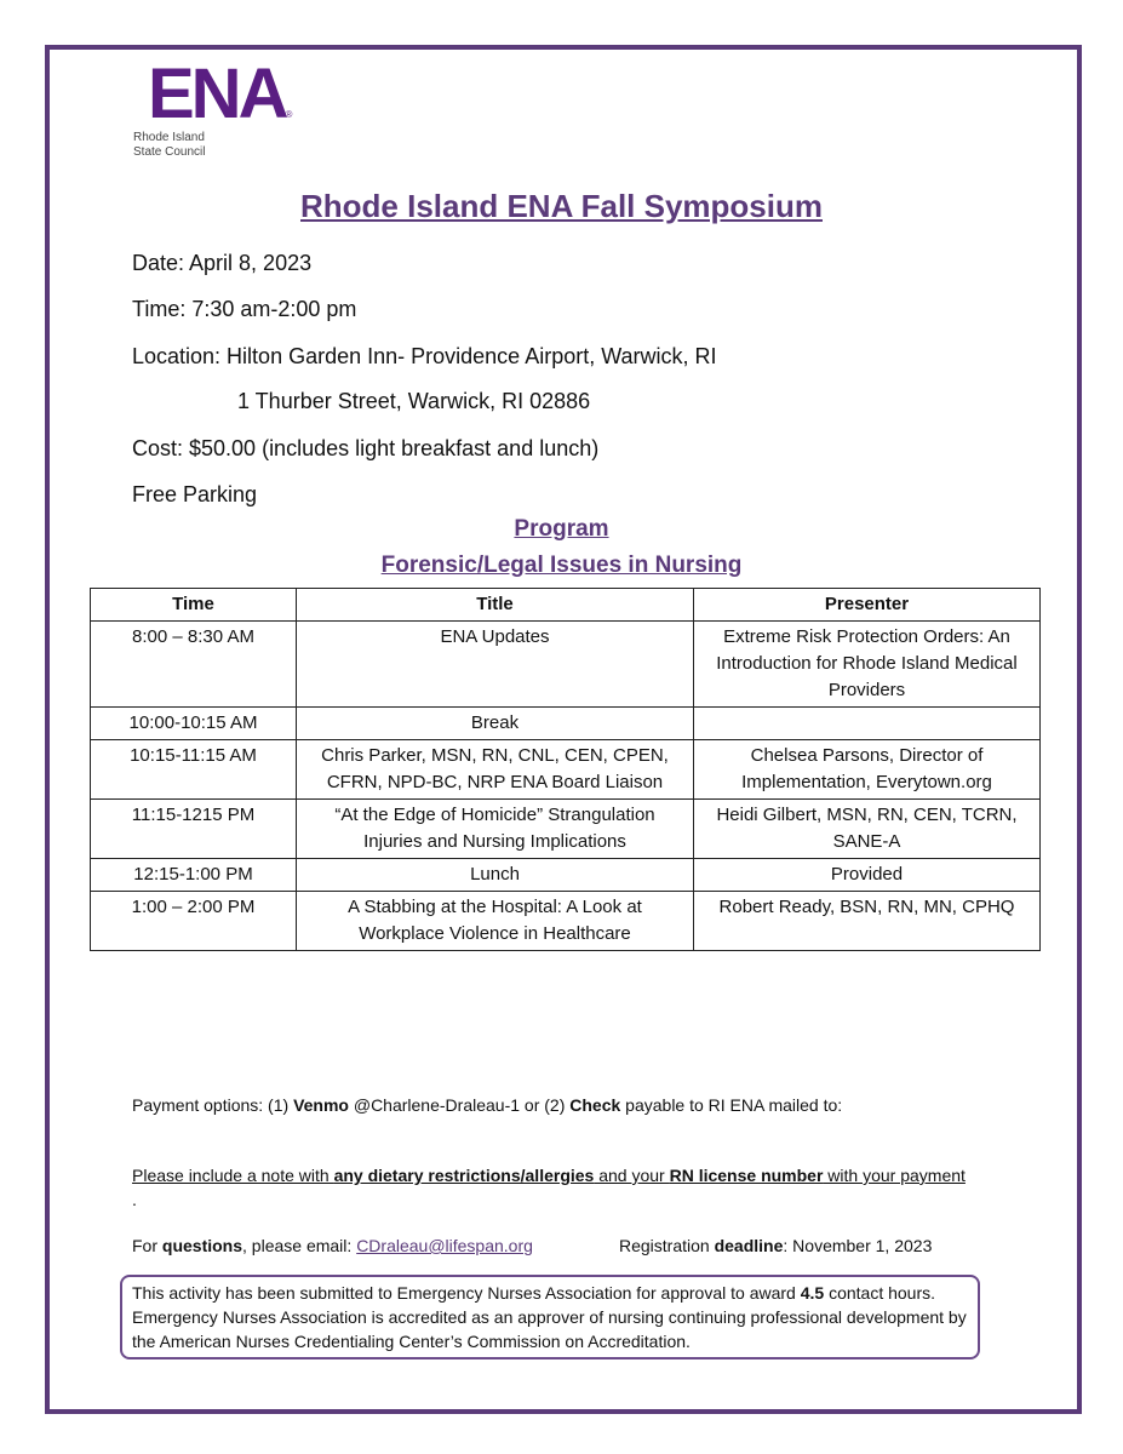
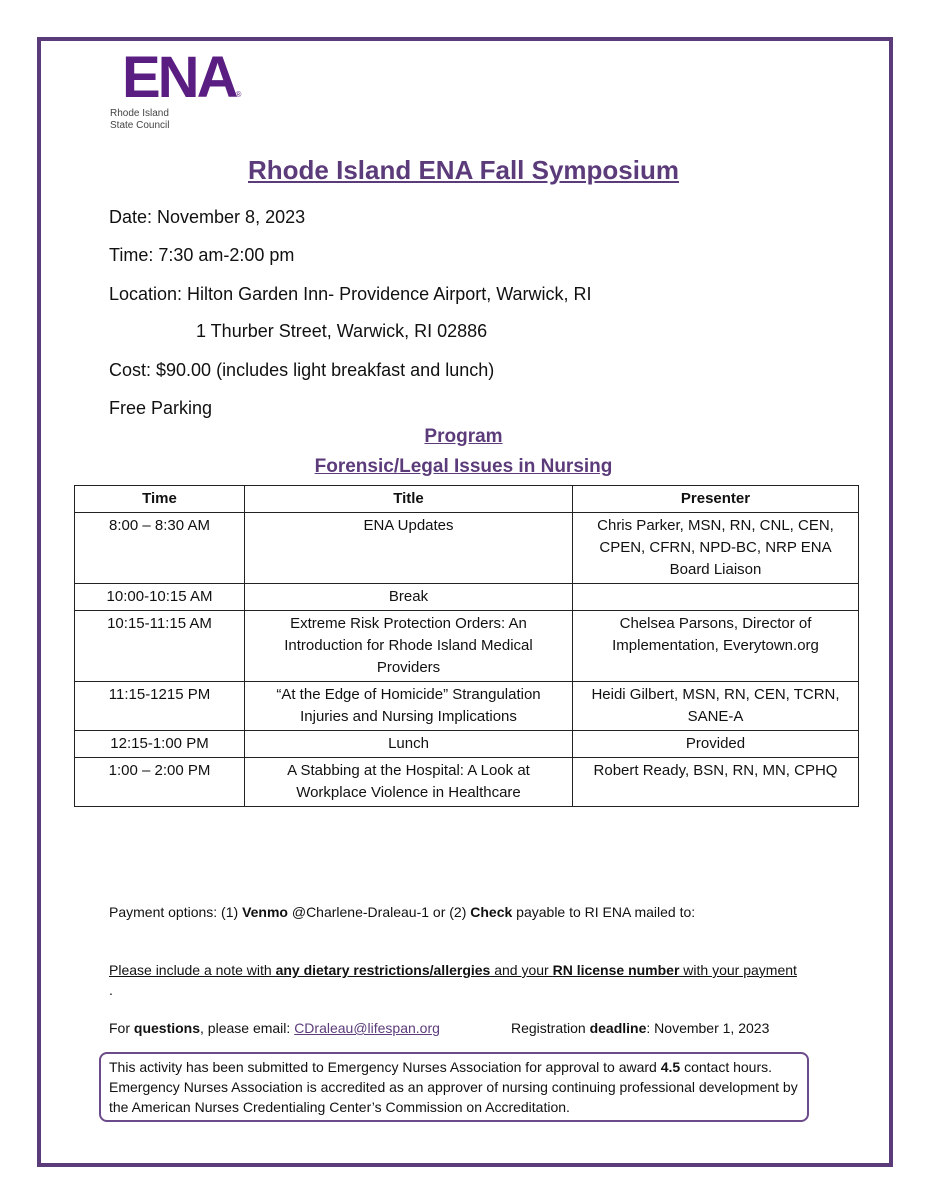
  ENA®
  Rhode Island
  State Council
  Rhode Island ENA Fall Symposium
- Date: April 8, 2023
+ Date: November 8, 2023
  Time: 7:30 am-2:00 pm
  Location: Hilton Garden Inn- Providence Airport, Warwick, RI
  1 Thurber Street, Warwick, RI 02886
- Cost: $50.00 (includes light breakfast and lunch)
+ Cost: $90.00 (includes light breakfast and lunch)
  Free Parking
  Program
  Forensic/Legal Issues in Nursing
  Time	Title	Presenter
- 8:00 – 8:30 AM	ENA Updates	Extreme Risk Protection Orders: An Introduction for Rhode Island Medical Providers
+ 8:00 – 8:30 AM	ENA Updates	Chris Parker, MSN, RN, CNL, CEN, CPEN, CFRN, NPD-BC, NRP ENA Board Liaison
  10:00-10:15 AM	Break
- 10:15-11:15 AM	Chris Parker, MSN, RN, CNL, CEN, CPEN, CFRN, NPD-BC, NRP ENA Board Liaison	Chelsea Parsons, Director of Implementation, Everytown.org
+ 10:15-11:15 AM	Extreme Risk Protection Orders: An Introduction for Rhode Island Medical Providers	Chelsea Parsons, Director of Implementation, Everytown.org
  11:15-1215 PM	“At the Edge of Homicide” Strangulation Injuries and Nursing Implications	Heidi Gilbert, MSN, RN, CEN, TCRN, SANE-A
  12:15-1:00 PM	Lunch	Provided
  1:00 – 2:00 PM	A Stabbing at the Hospital: A Look at Workplace Violence in Healthcare	Robert Ready, BSN, RN, MN, CPHQ
  Payment options: (1) Venmo @Charlene-Draleau-1 or (2) Check payable to RI ENA mailed to:
  Please include a note with any dietary restrictions/allergies and your RN license number with your payment.
  For questions, please email: CDraleau@lifespan.org
  Registration deadline: November 1, 2023
  This activity has been submitted to Emergency Nurses Association for approval to award 4.5 contact hours. Emergency Nurses Association is accredited as an approver of nursing continuing professional development by the American Nurses Credentialing Center’s Commission on Accreditation.
